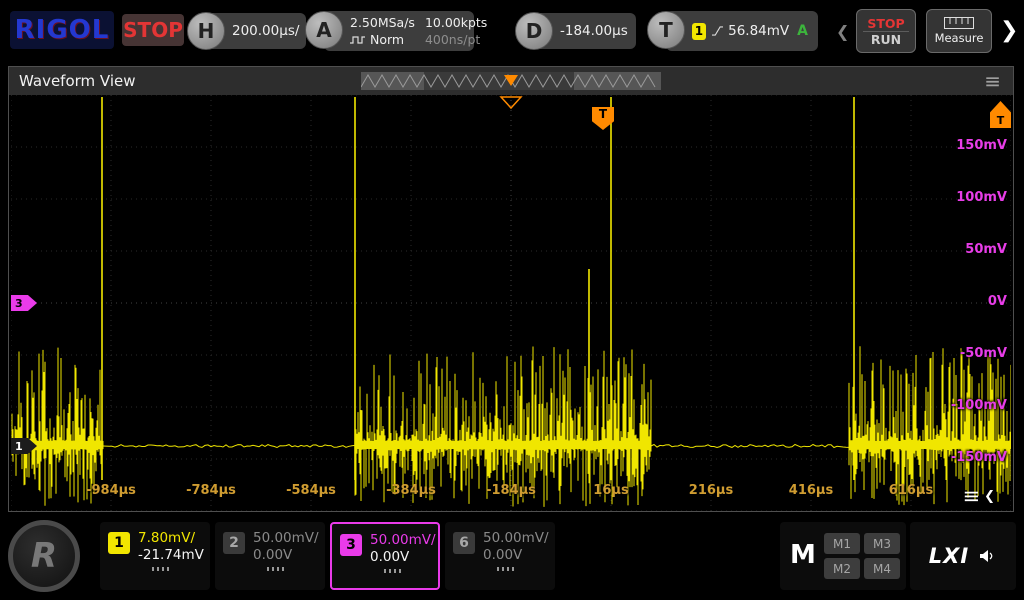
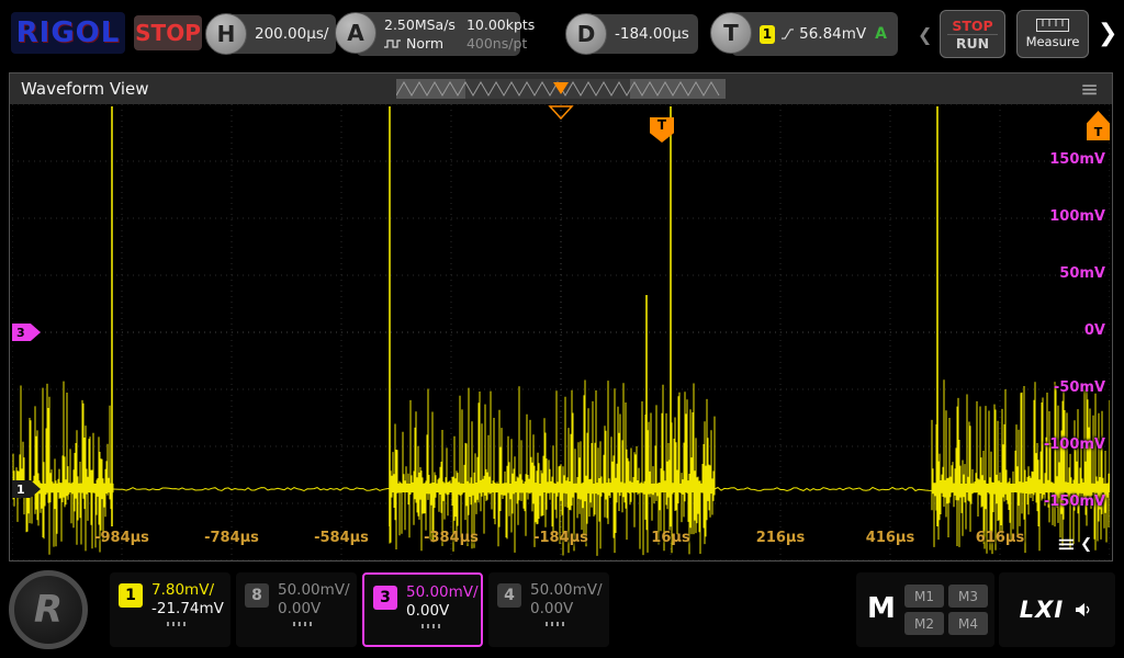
  RIGOL
  STOP
  H
  200.00µs/
  A
  2.50MSa/s
  Norm
  10.00kpts
  400ns/pt
  D
  -184.00µs
  T
  1
  56.84mV
  A
  ❮
  STOP
  RUN
  Measure
  ❯
  Waveform View
  ≡
  3
  1
  T
  T
  ≡
  ❮
  150mV
  100mV
  50mV
  0V
  -50mV
  -100mV
  -150mV
  -984µs
  -784µs
  -584µs
  -384µs
  -184µs
  16µs
  216µs
  416µs
  616µs
  R
  1
  7.80mV/
  -21.74mV
- 2
+ 8
  50.00mV/
  0.00V
  3
  50.00mV/
  0.00V
- 6
+ 4
  50.00mV/
  0.00V
  M
  M1
  M3
  M2
  M4
  LXI
